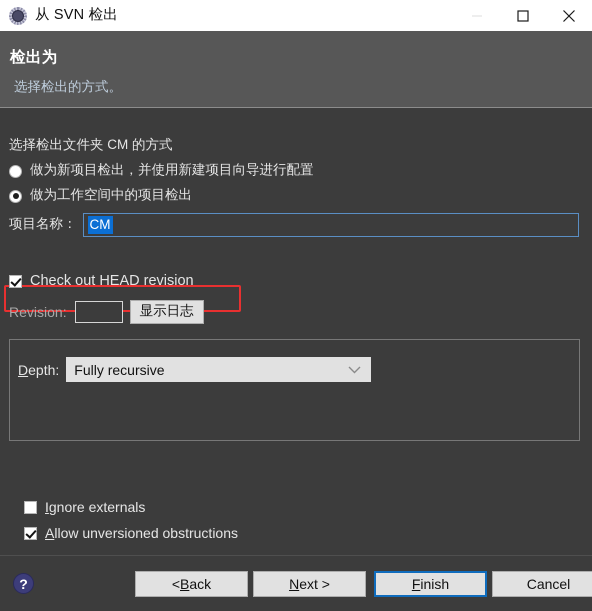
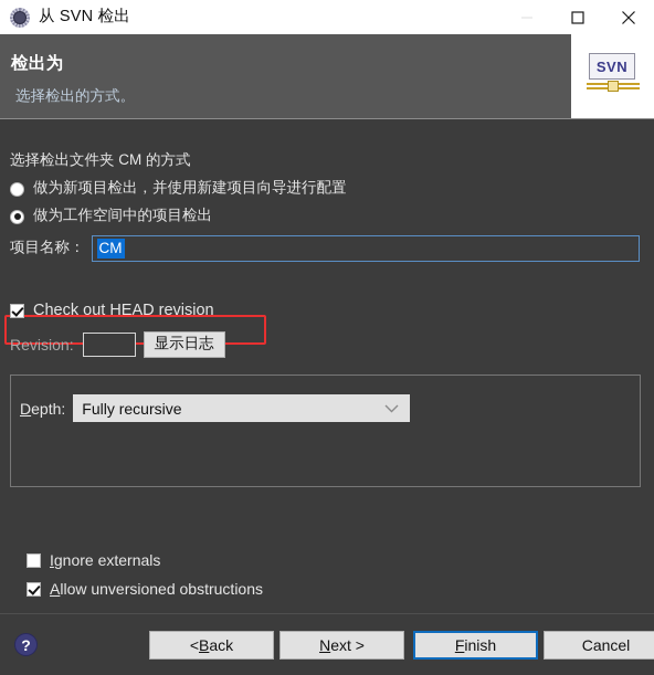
  从 SVN 检出
  检出为
  选择检出的方式。
+ SVN
  选择检出文件夹 CM 的方式
  做为新项目检出，并使用新建项目向导进行配置
  做为工作空间中的项目检出
  项目名称：
  CM
  Check out HEAD revision
  Revision:
  显示日志
  Depth:
  Fully recursive
  Ignore externals
  Allow unversioned obstructions
  ?
  <
  B
  ack
  N
  ext >
  F
  inish
  Cancel
